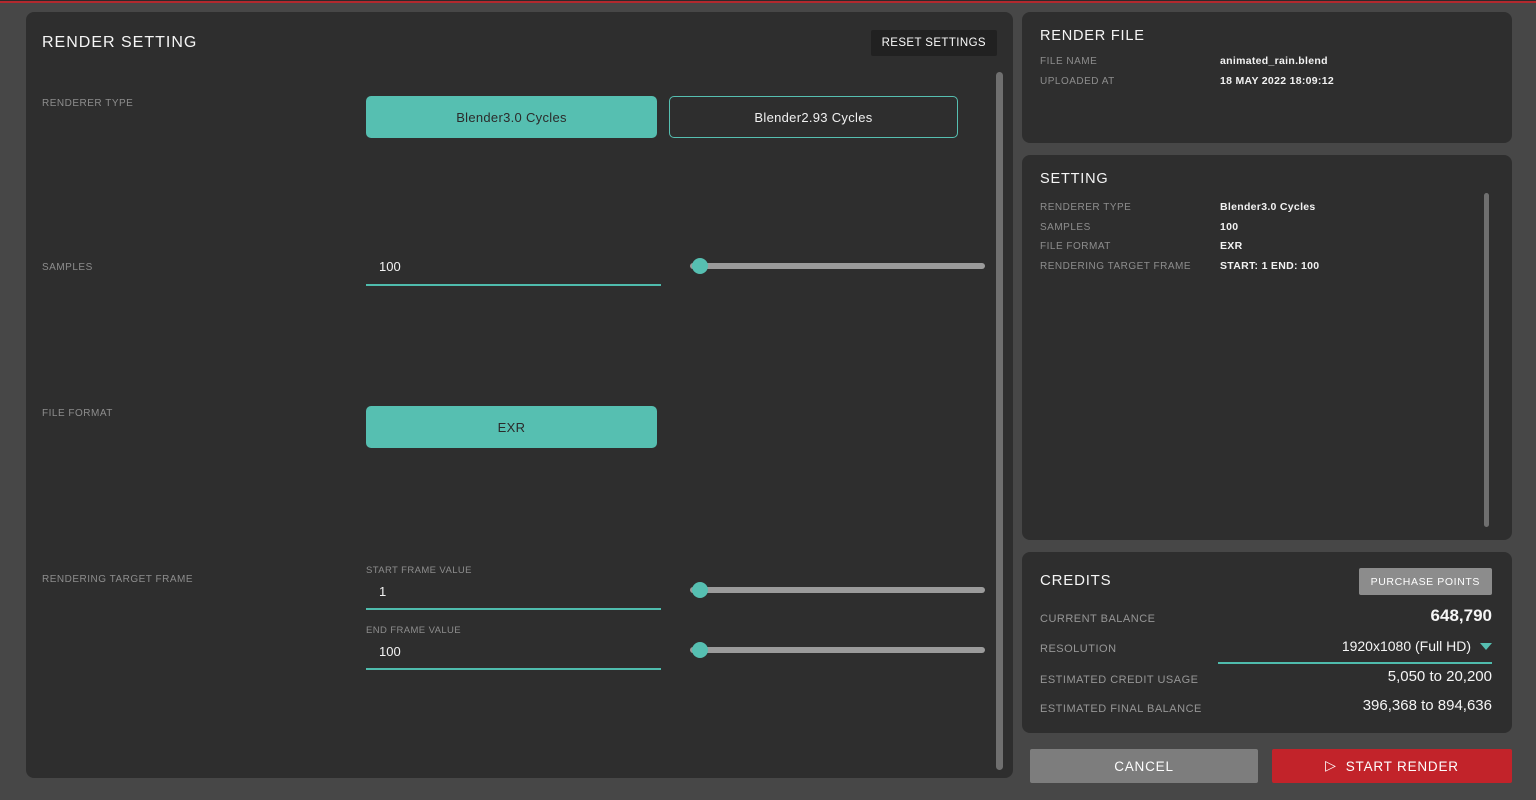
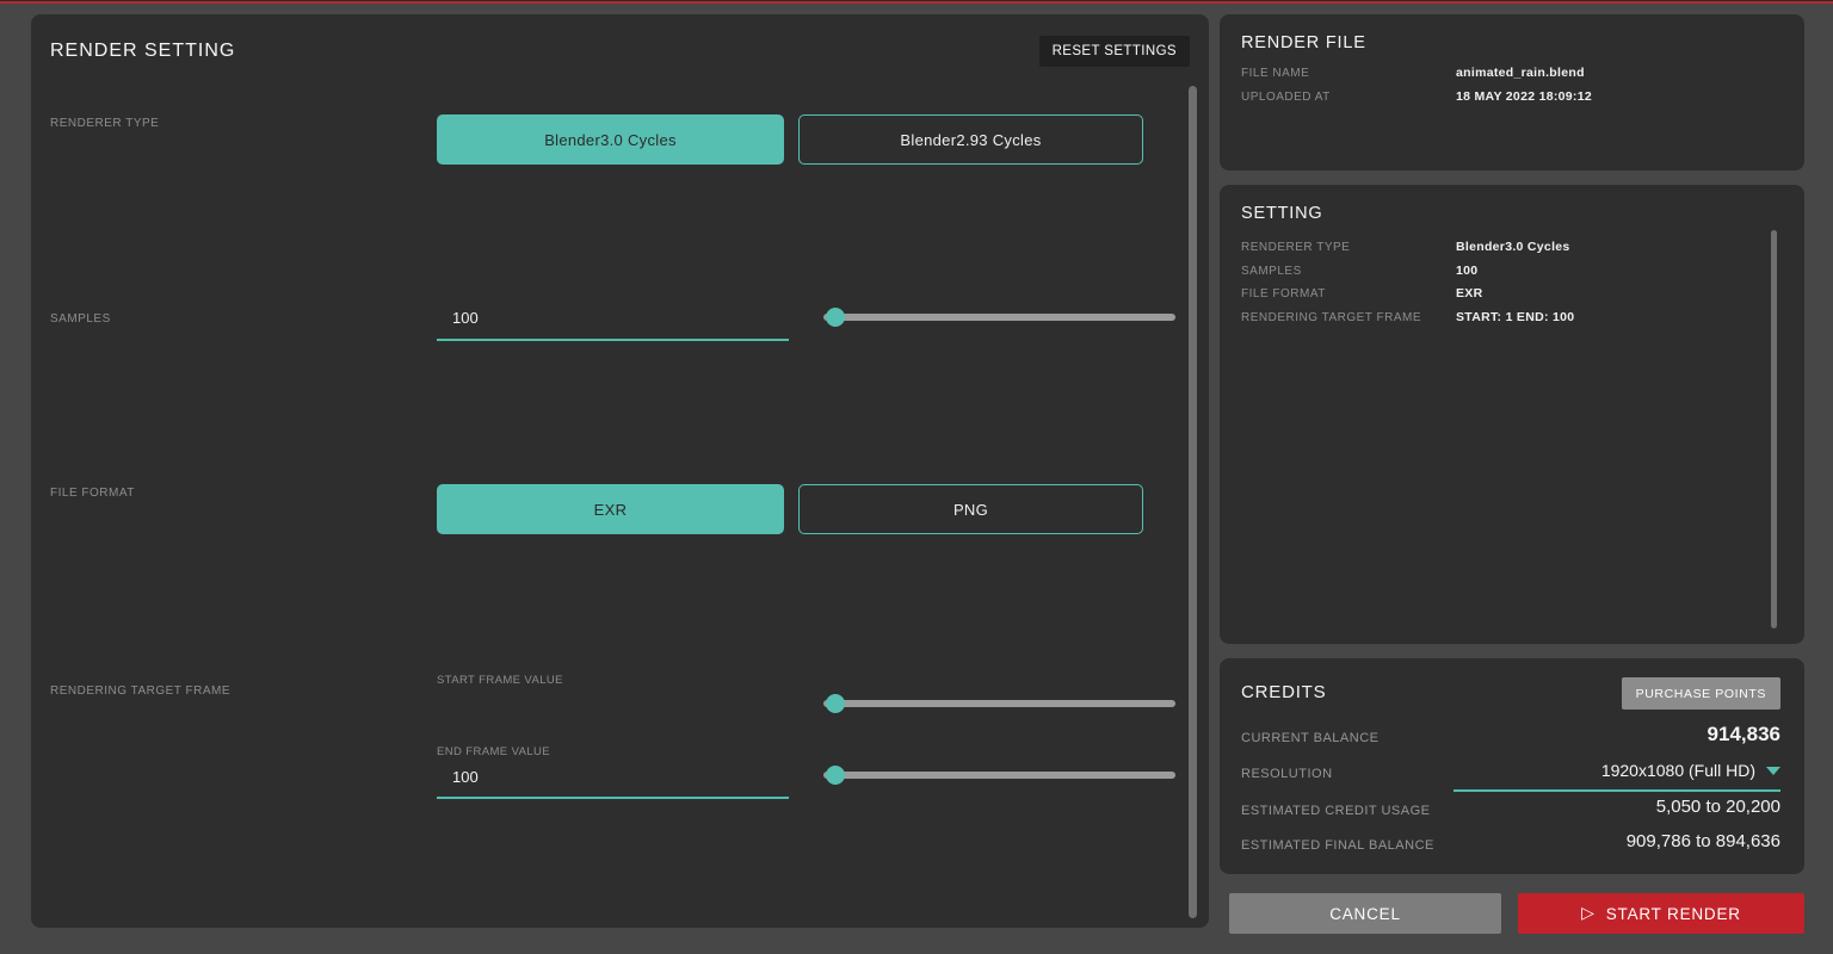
  RENDER SETTING
  RESET SETTINGS
  RENDERER TYPE
  Blender3.0 Cycles
  Blender2.93 Cycles
  SAMPLES
  100
  FILE FORMAT
  EXR
+ PNG
  RENDERING TARGET FRAME
  START FRAME VALUE
- 1
  END FRAME VALUE
  100
  RENDER FILE
  FILE NAME
  animated_rain.blend
  UPLOADED AT
  18 MAY 2022 18:09:12
  SETTING
  RENDERER TYPE
  Blender3.0 Cycles
  SAMPLES
  100
  FILE FORMAT
  EXR
  RENDERING TARGET FRAME
  START: 1 END: 100
  CREDITS
  PURCHASE POINTS
  CURRENT BALANCE
- 648,790
+ 914,836
  RESOLUTION
  1920x1080 (Full HD)
  ESTIMATED CREDIT USAGE
  5,050 to 20,200
  ESTIMATED FINAL BALANCE
- 396,368 to 894,636
+ 909,786 to 894,636
  CANCEL
  ▷
  START RENDER
